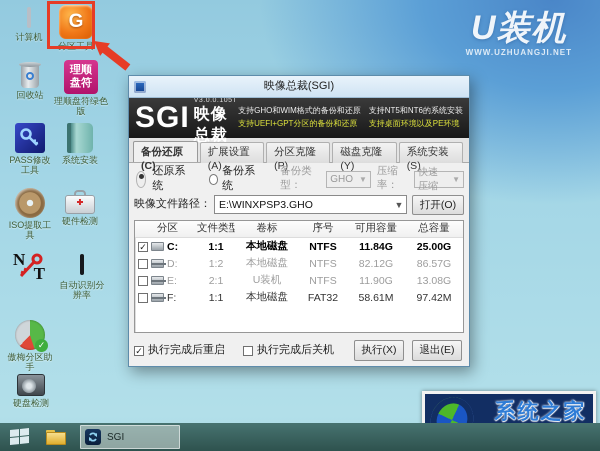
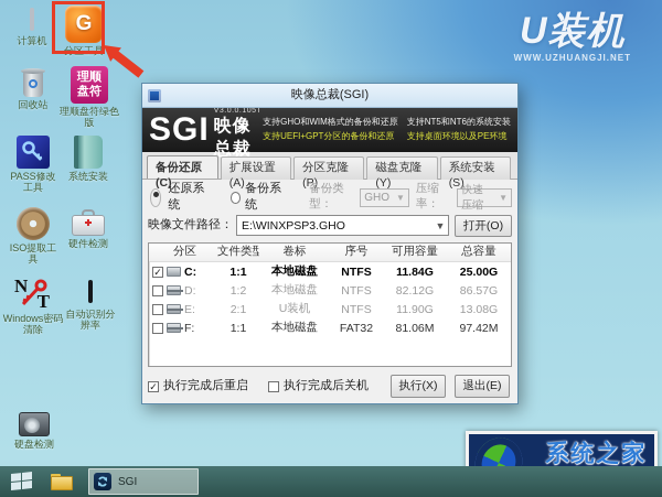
  计算机
  G
  分区工具
  回收站
  理顺盘符
  理顺盘符绿色版
  PASS修改工具
  系统安装
  ISO提取工具
  硬件检测
  N
  T
+ Windows密码清除
  自动识别分辨率
- ✓
- 傲梅分区助手
  硬盘检测
  U装机
  WWW.UZHUANGJI.NET
  映像总裁(SGI)
  SGI
  映像总裁
  支持GHO和WIM格式的备份和还原
  支持NT5和NT6的系统安装
  支持UEFI+GPT分区的备份和还原
  支持桌面环境以及PE环境
  备份还原(C)
  扩展设置(A)
  分区克隆(P)
  磁盘克隆(Y)
  系统安装(S)
  还原系统
  备份系统
  备份类型：
  GHO
  ▼
  压缩率：
  快速压缩
  ▼
  映像文件路径：
  E:\WINXPSP3.GHO
  ▼
  打开(O)
  分区
  文件类型
  卷标
  序号
  可用容量
  总容量
  C:
  1:1
  本地磁盘
  NTFS
  11.84G
  25.00G
  D:
  1:2
  本地磁盘
  NTFS
  82.12G
  86.57G
  E:
  2:1
  U装机
  NTFS
  11.90G
  13.08G
  F:
  1:1
  本地磁盘
  FAT32
- 58.61M
+ 81.06M
  97.42M
  执行完成后重启
  执行完成后关机
  执行(X)
  退出(E)
  SGI
  系统之家
